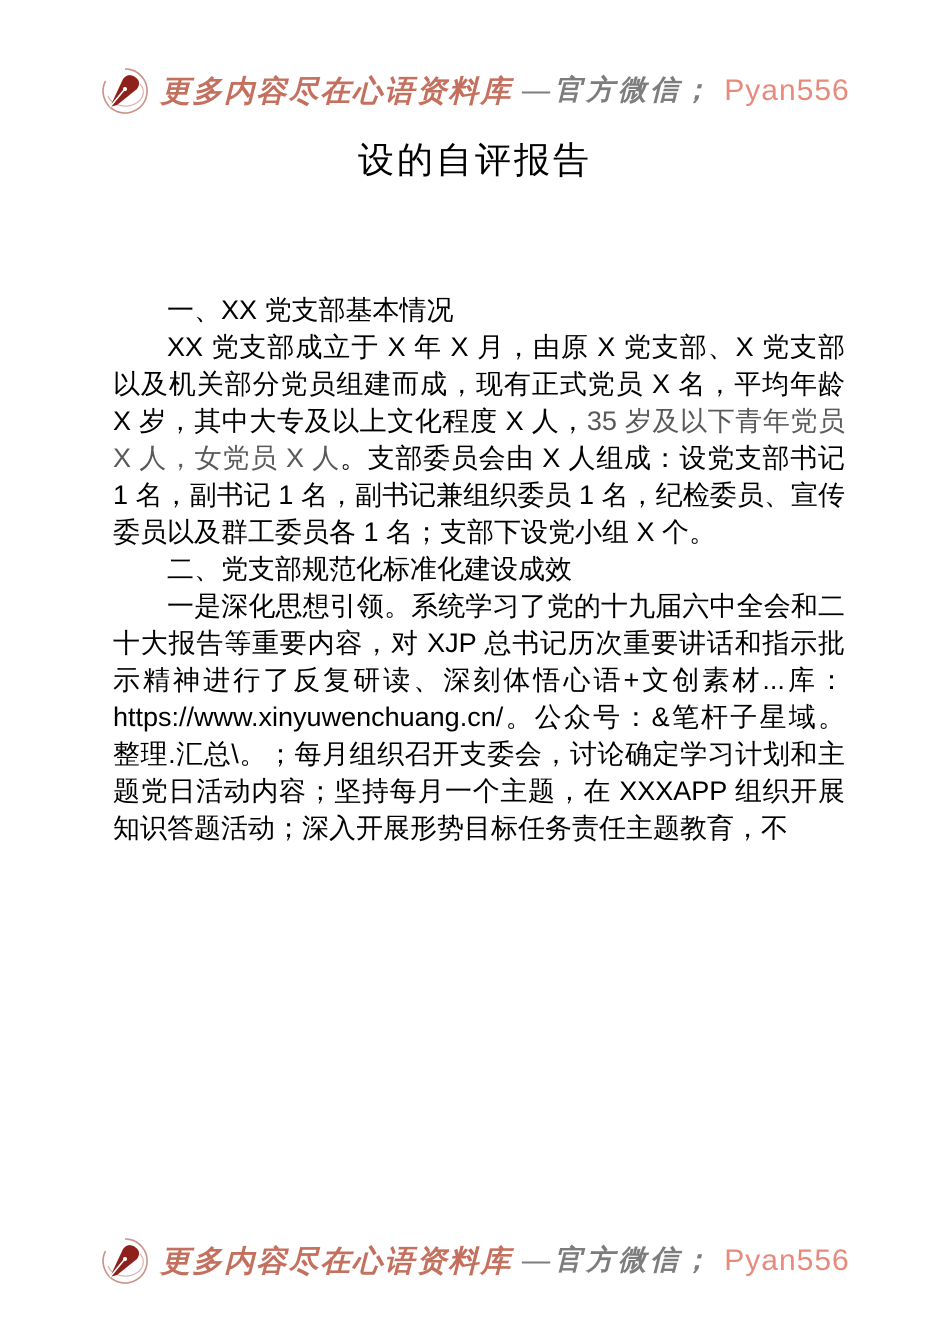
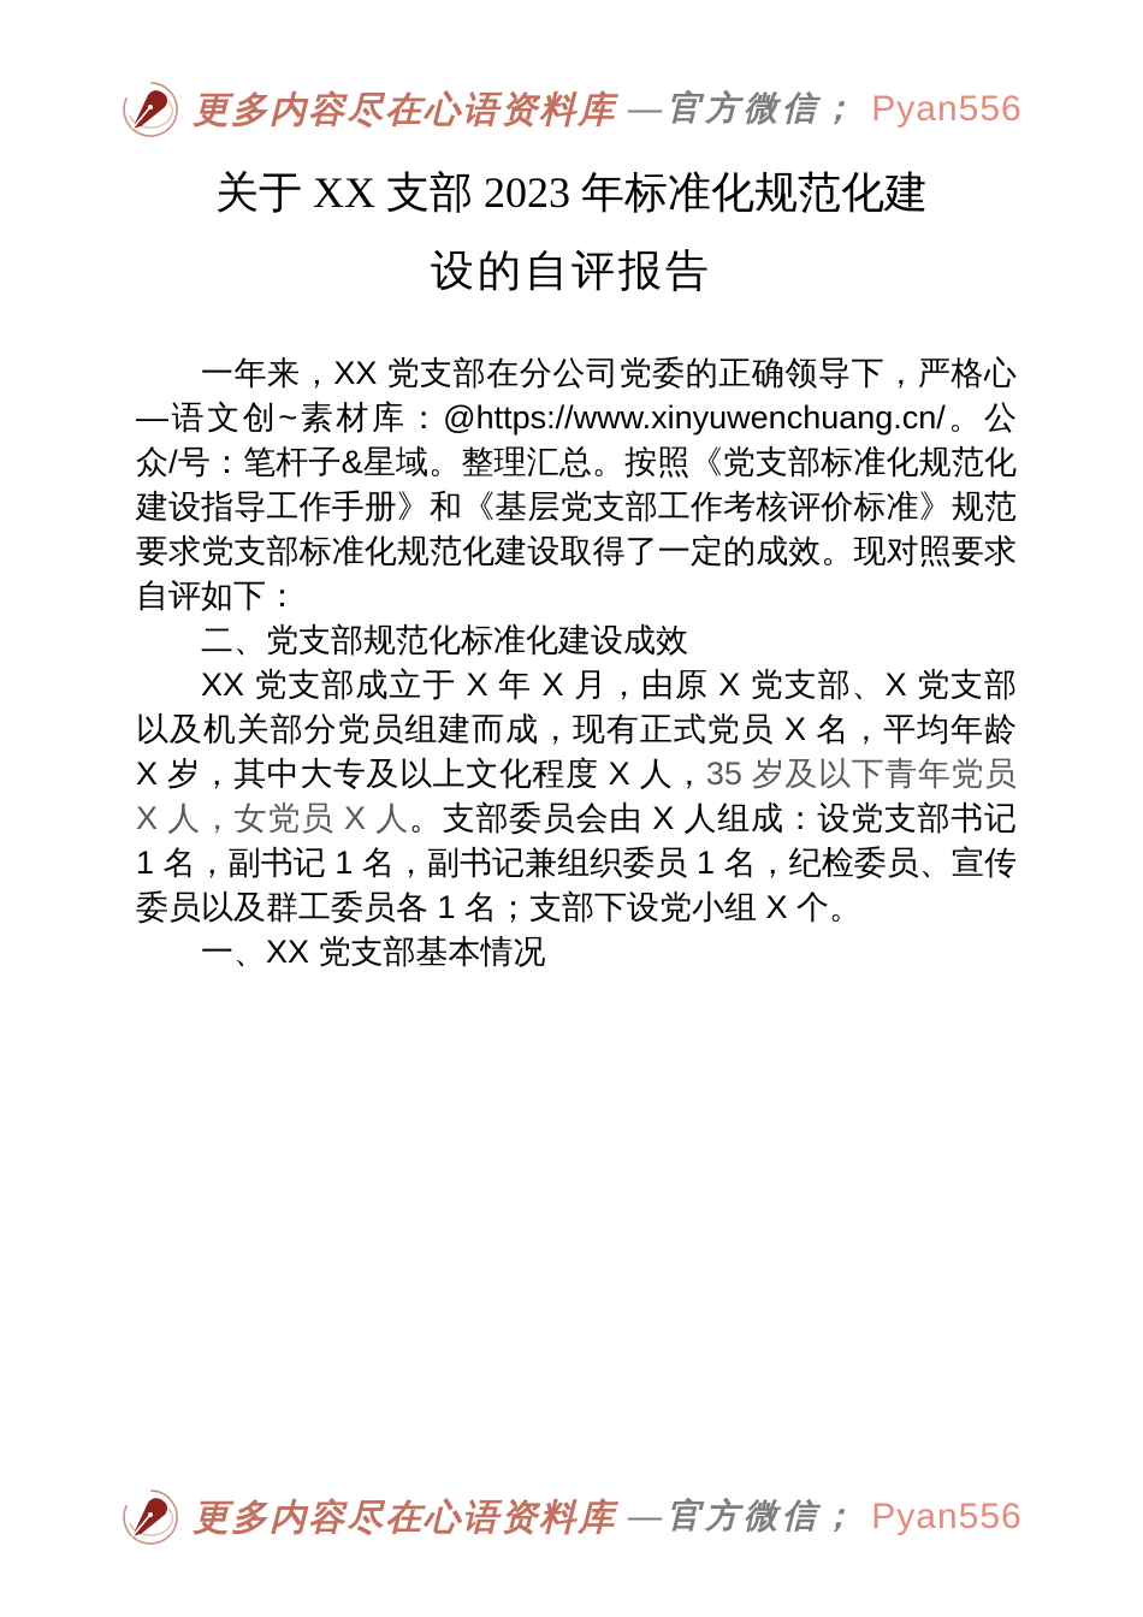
  更多内容尽在心语资料库
  —官方微信；
  Pyan556
+ 关于 XX 支部 2023 年标准化规范化建
  设的自评报告
+ 一年来，XX 党支部在分公司党委的正确领导下，严格心—语文创~素材库：@https://www.xinyuwenchuang.cn/。公众/号：笔杆子&星域。整理汇总。按照《党支部标准化规范化建设指导工作手册》和《基层党支部工作考核评价标准》规范要求党支部标准化规范化建设取得了一定的成效。现对照要求自评如下：
- 一、XX 党支部基本情况
+ 二、党支部规范化标准化建设成效
  XX 党支部成立于 X 年 X 月，由原 X 党支部、X 党支部以及机关部分党员组建而成，现有正式党员 X 名，平均年龄 X 岁，其中大专及以上文化程度 X 人，35 岁及以下青年党员 X 人，女党员 X 人。支部委员会由 X 人组成：设党支部书记 1 名，副书记 1 名，副书记兼组织委员 1 名，纪检委员、宣传委员以及群工委员各 1 名；支部下设党小组 X 个。
- 二、党支部规范化标准化建设成效
+ 一、XX 党支部基本情况
- 一是深化思想引领。系统学习了党的十九届六中全会和二十大报告等重要内容，对 XJP 总书记历次重要讲话和指示批示精神进行了反复研读、深刻体悟心语+文创素材...库：https://www.xinyuwenchuang.cn/。公众号：&笔杆子星域。整理.汇总\。；每月组织召开支委会，讨论确定学习计划和主题党日活动内容；坚持每月一个主题，在 XXXAPP 组织开展知识答题活动；深入开展形势目标任务责任主题教育，不
  更多内容尽在心语资料库
  —官方微信；
  Pyan556
